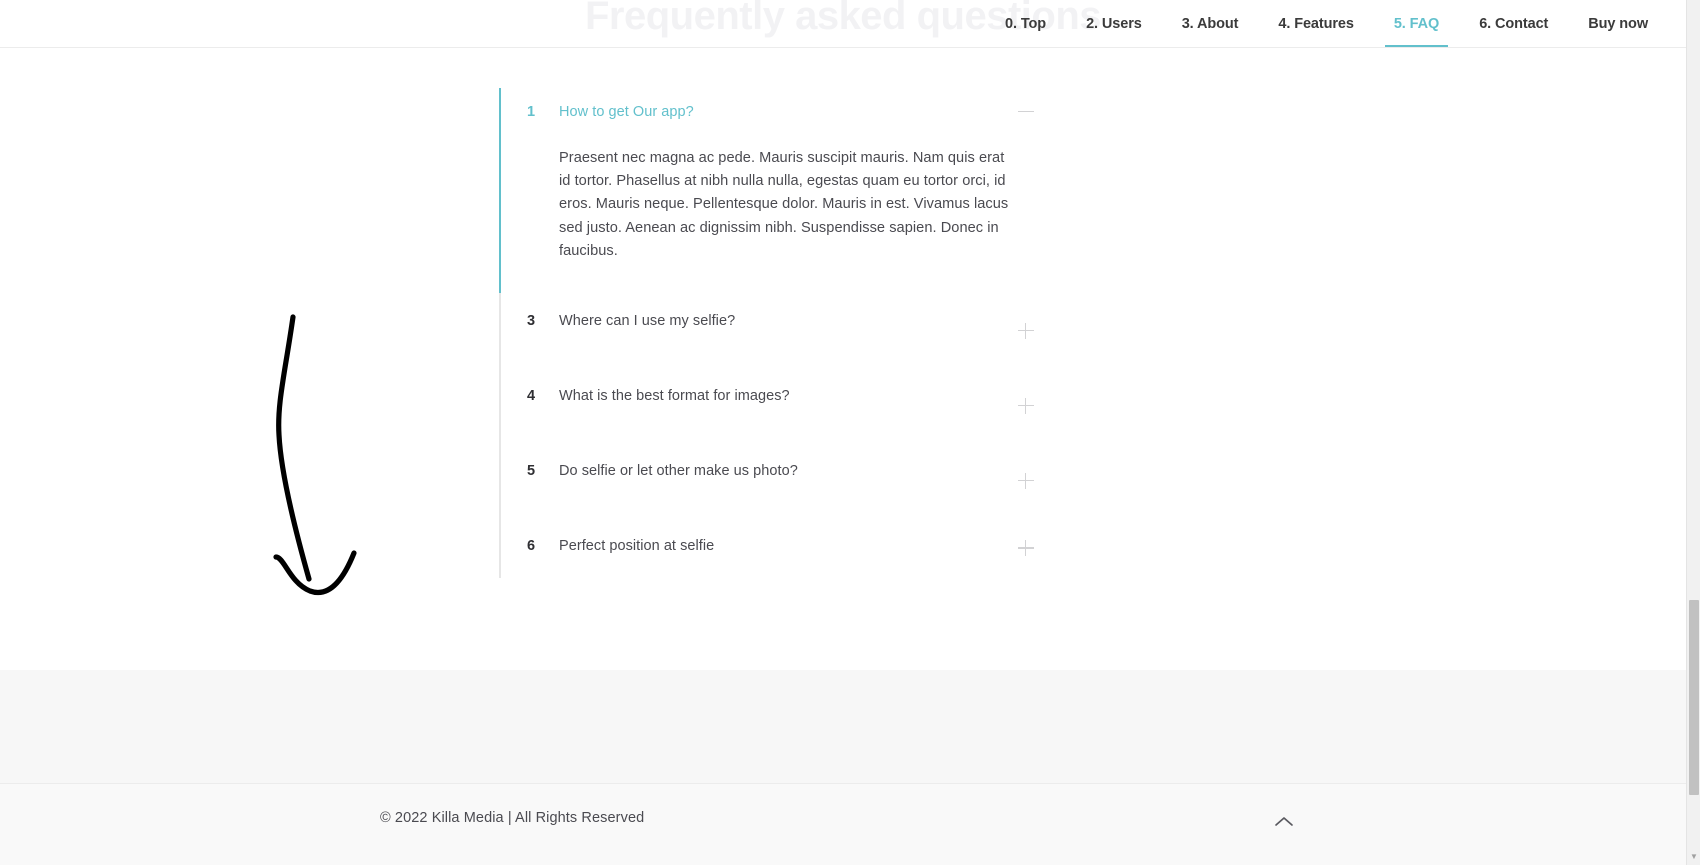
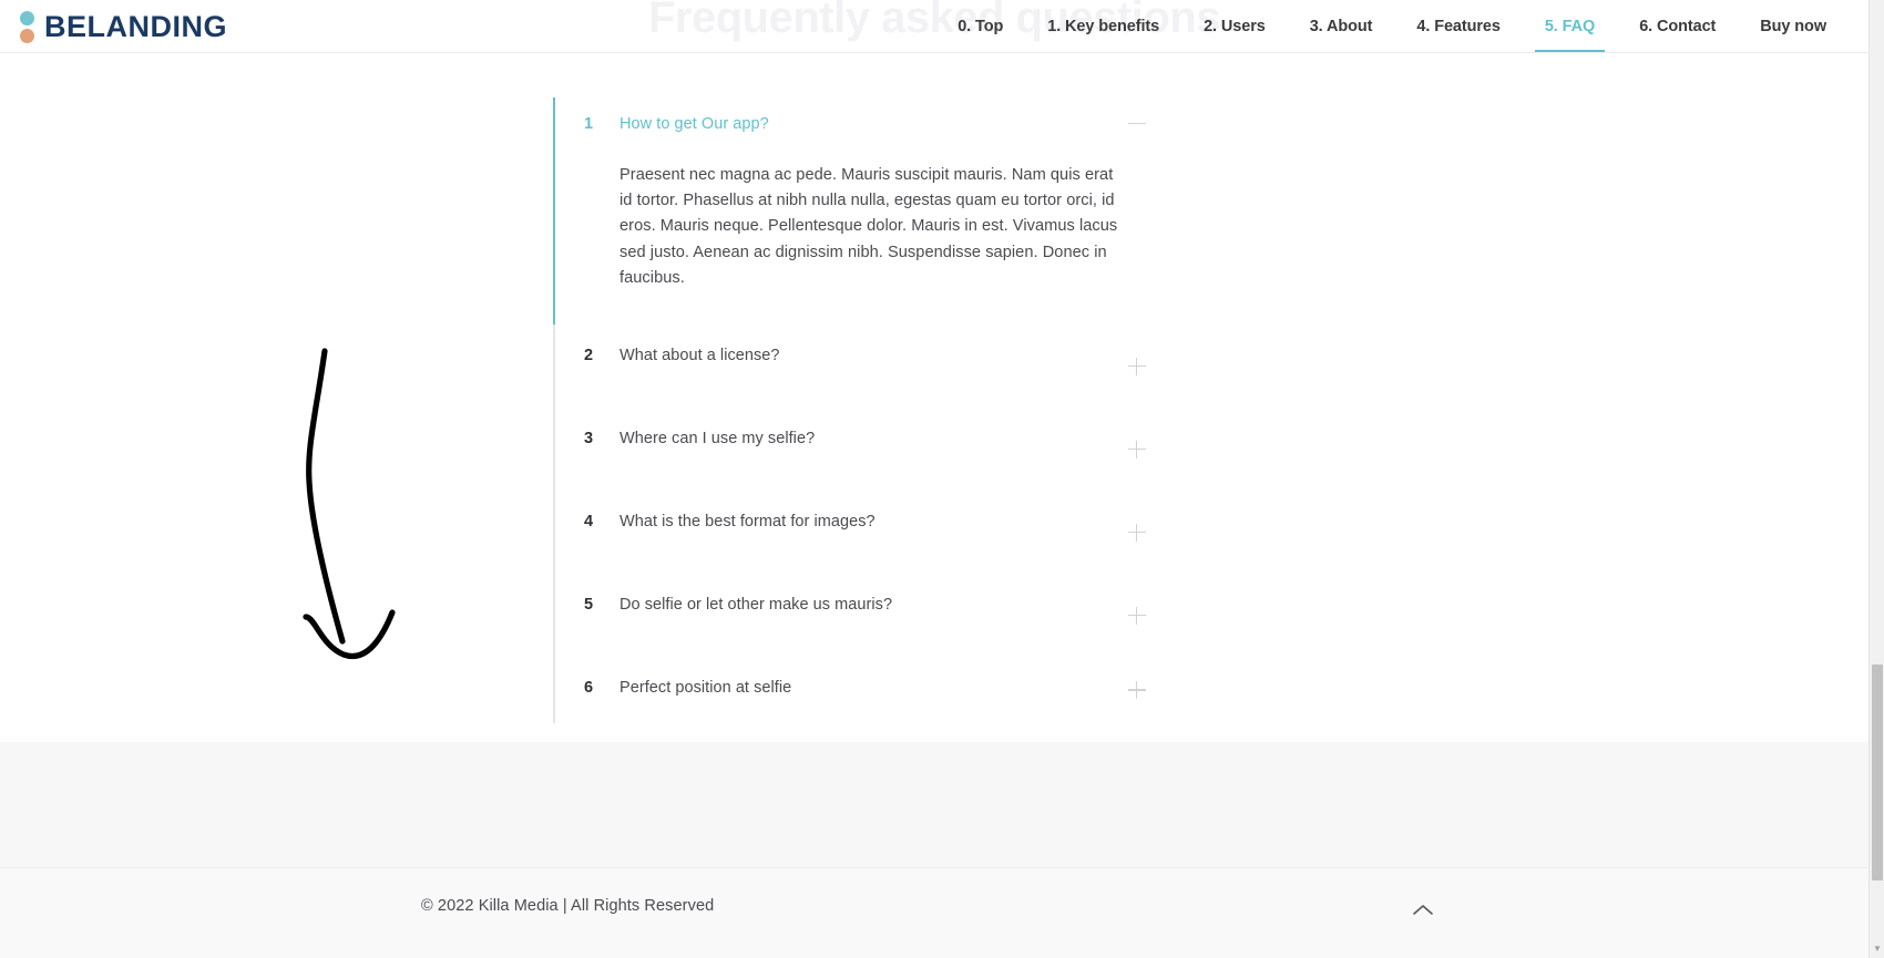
  Frequently asked questions
+ BELANDING
  0. Top
+ 1. Key benefits
  2. Users
  3. About
  4. Features
  5. FAQ
  6. Contact
  Buy now
  1
  How to get Our app?
  Praesent nec magna ac pede. Mauris suscipit mauris. Nam quis erat id tortor. Phasellus at nibh nulla nulla, egestas quam eu tortor orci, id eros. Mauris neque. Pellentesque dolor. Mauris in est. Vivamus lacus sed justo. Aenean ac dignissim nibh. Suspendisse sapien. Donec in faucibus.
+ 2
+ What about a license?
  3
  Where can I use my selfie?
  4
  What is the best format for images?
  5
- Do selfie or let other make us photo?
+ Do selfie or let other make us mauris?
  6
  Perfect position at selfie
  © 2022 Killa Media | All Rights Reserved
  ▼
